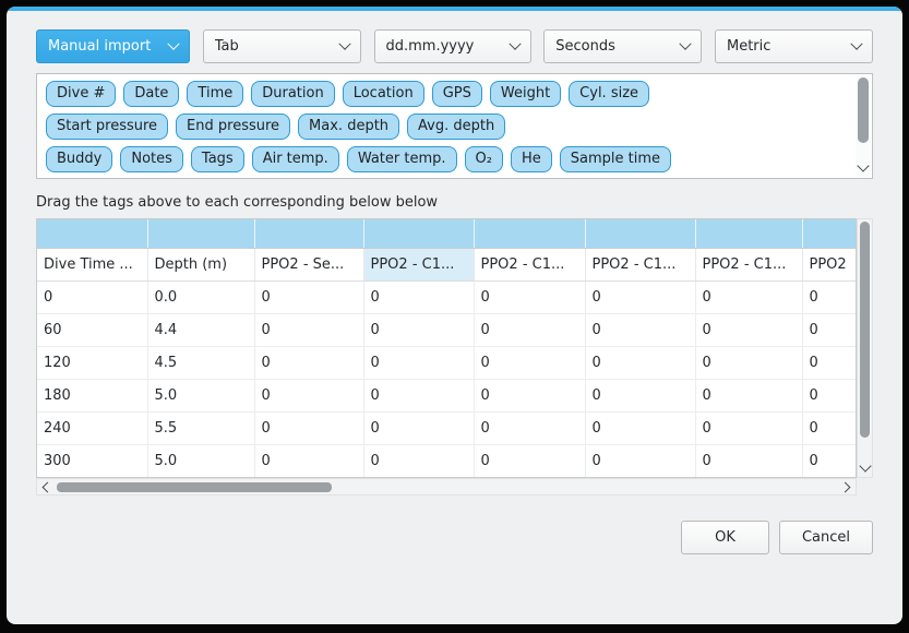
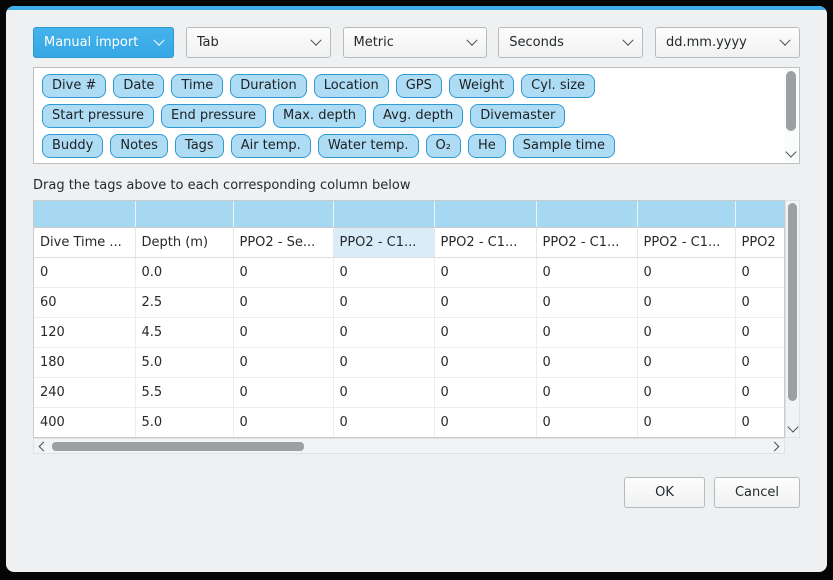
  Manual import
  Tab
- dd.mm.yyyy
+ Metric
  Seconds
- Metric
+ dd.mm.yyyy
  Dive #
  Date
  Time
  Duration
  Location
  GPS
  Weight
  Cyl. size
  Start pressure
  End pressure
  Max. depth
  Avg. depth
+ Divemaster
  Buddy
  Notes
  Tags
  Air temp.
  Water temp.
  O₂
  He
  Sample time
- Drag the tags above to each corresponding below below
+ Drag the tags above to each corresponding column below
  Dive Time ...	Depth (m)	PPO2 - Se...	PPO2 - C1...	PPO2 - C1...	PPO2 - C1...	PPO2 - C1...	PPO2
  0	0.0	0	0	0	0	0	0
- 60	4.4	0	0	0	0	0	0
+ 60	2.5	0	0	0	0	0	0
  120	4.5	0	0	0	0	0	0
  180	5.0	0	0	0	0	0	0
  240	5.5	0	0	0	0	0	0
- 300	5.0	0	0	0	0	0	0
+ 400	5.0	0	0	0	0	0	0
  OK
  Cancel
